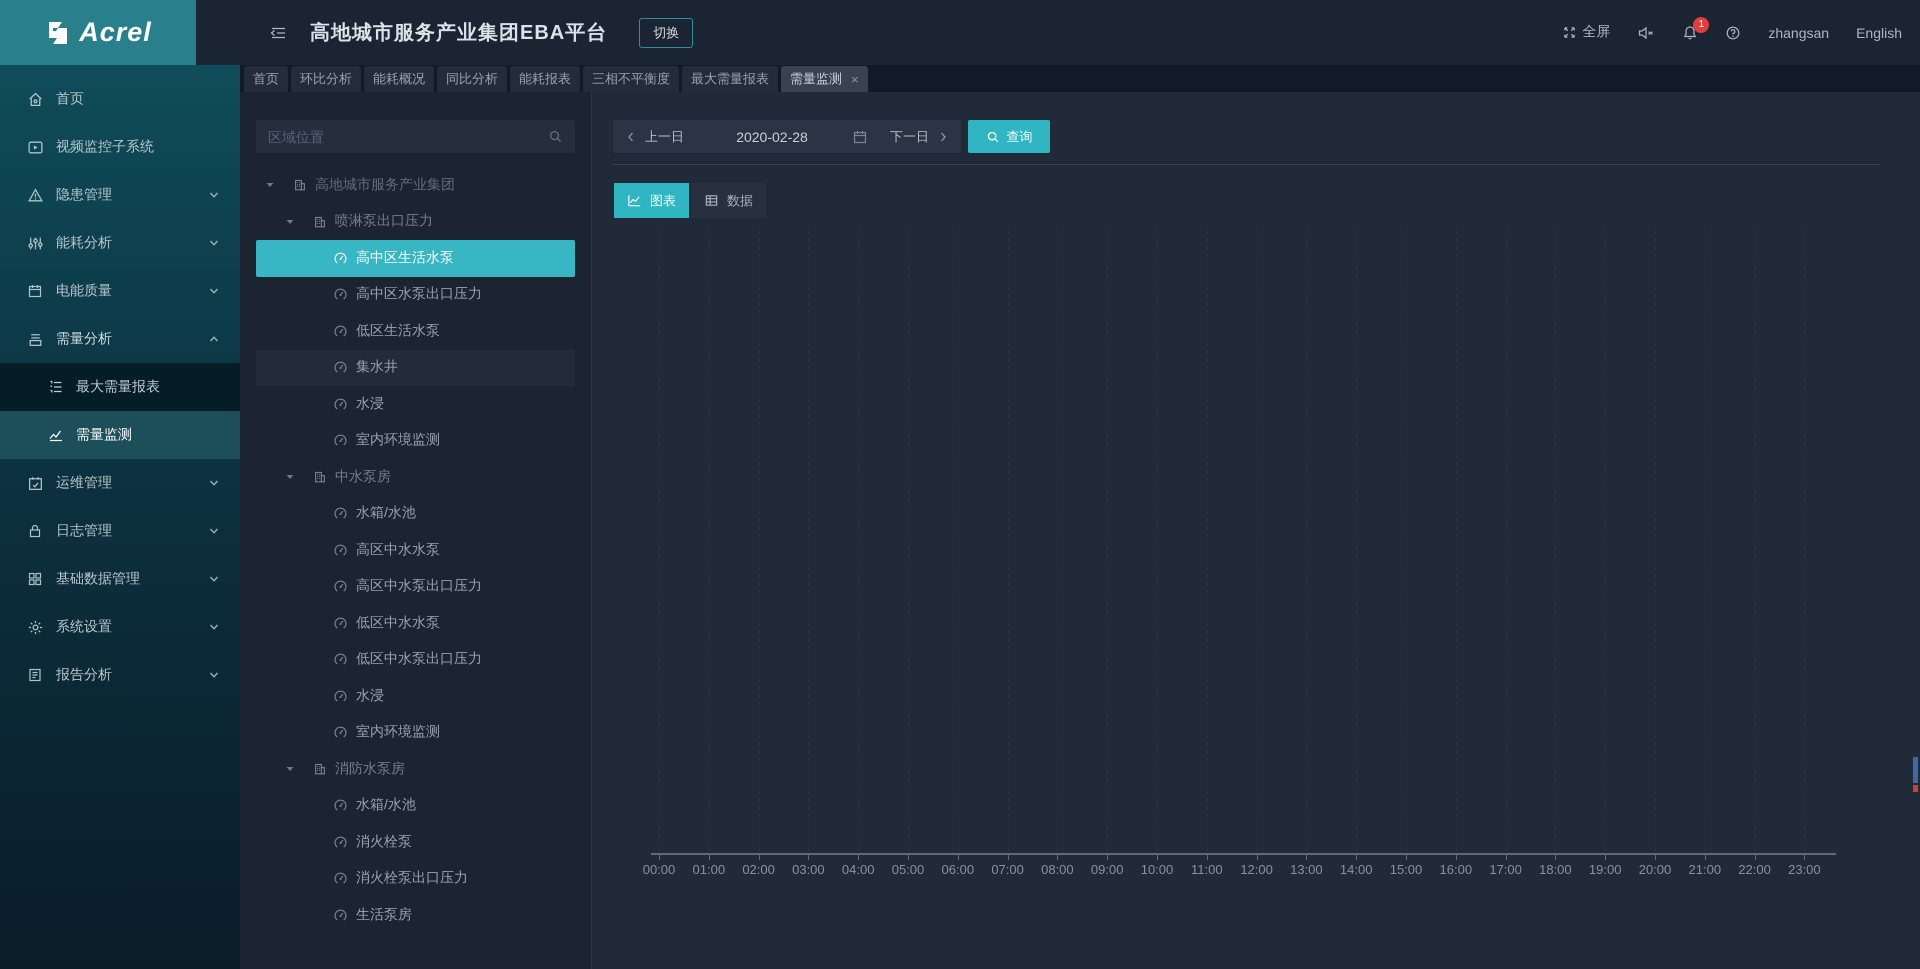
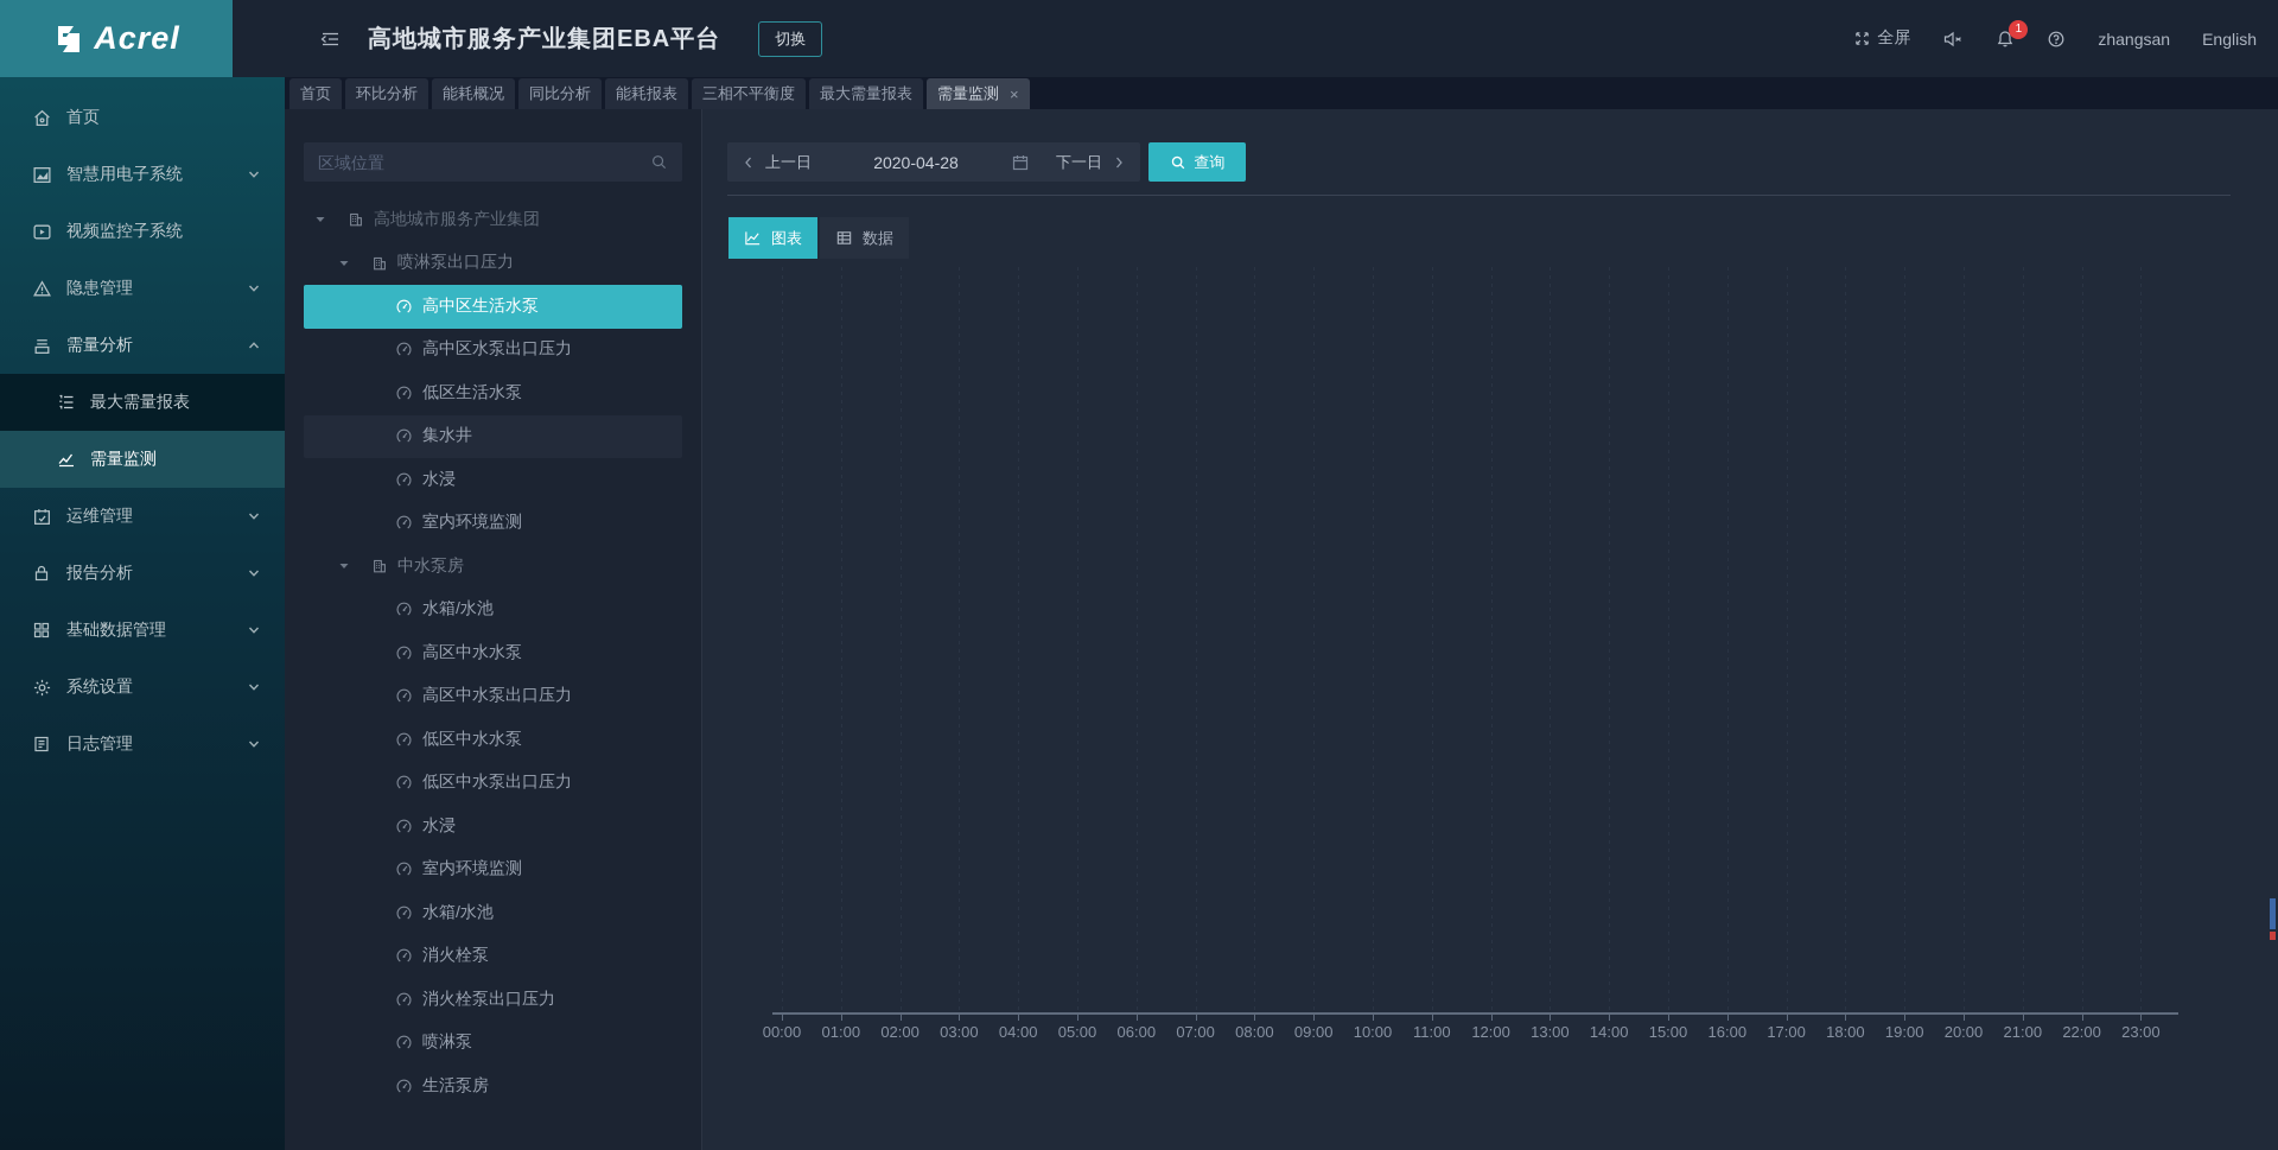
  Acrel
  高地城市服务产业集团EBA平台
  切换
  全屏
  1
  zhangsan
  English
  首页
  环比分析
  能耗概况
  同比分析
  能耗报表
  三相不平衡度
  最大需量报表
  需量监测
  ×
  首页
+ 智慧用电子系统
  视频监控子系统
  隐患管理
- 能耗分析
- 电能质量
  需量分析
  最大需量报表
  需量监测
  运维管理
- 日志管理
+ 报告分析
  基础数据管理
  系统设置
- 报告分析
+ 日志管理
  区域位置
  高地城市服务产业集团
  喷淋泵出口压力
  高中区生活水泵
  高中区水泵出口压力
  低区生活水泵
  集水井
  水浸
  室内环境监测
  中水泵房
  水箱/水池
  高区中水水泵
  高区中水泵出口压力
  低区中水水泵
  低区中水泵出口压力
  水浸
  室内环境监测
- 消防水泵房
  水箱/水池
  消火栓泵
  消火栓泵出口压力
+ 喷淋泵
  生活泵房
  上一日
- 2020-02-28
+ 2020-04-28
  下一日
  查询
  图表
  数据
  00:00
  01:00
  02:00
  03:00
  04:00
  05:00
  06:00
  07:00
  08:00
  09:00
  10:00
  11:00
  12:00
  13:00
  14:00
  15:00
  16:00
  17:00
  18:00
  19:00
  20:00
  21:00
  22:00
  23:00
